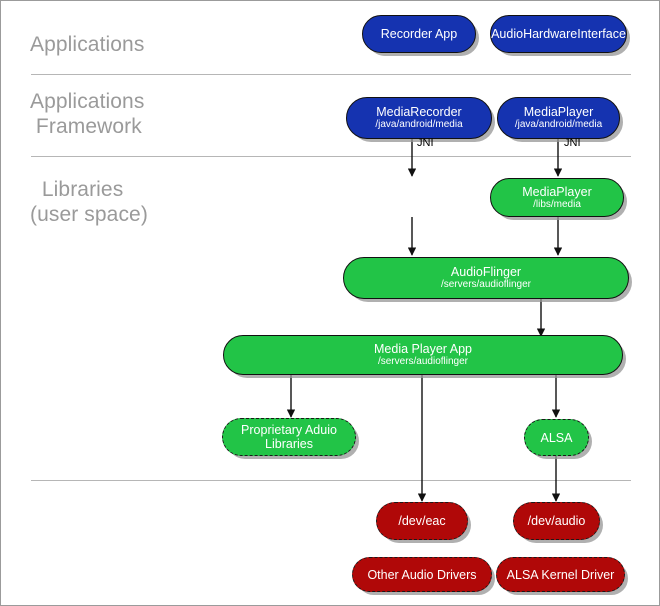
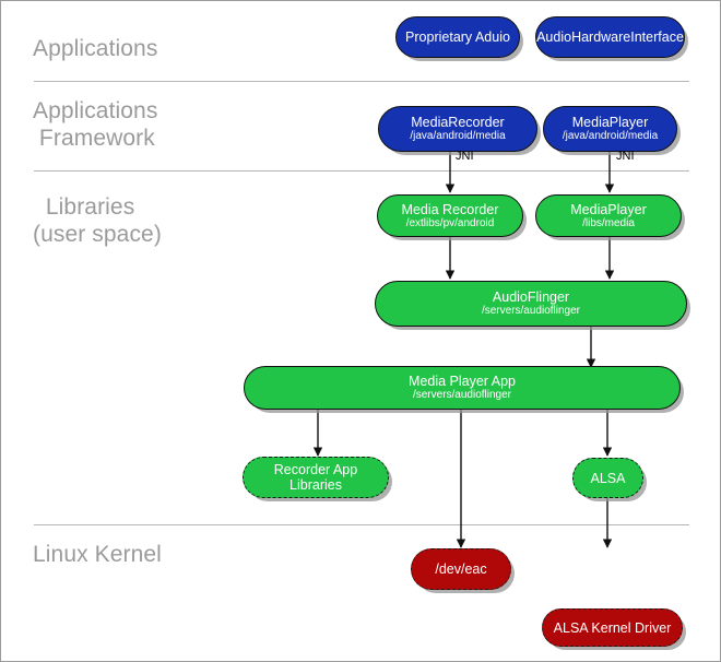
  Applications
  Applications
  Framework
  Libraries
  (user space)
+ Linux Kernel
  JNI
  JNI
- Recorder App
+ Proprietary Aduio
  AudioHardwareInterface
  MediaRecorder
  /java/android/media
  MediaPlayer
  /java/android/media
+ Media Recorder
+ /extlibs/pv/android
  MediaPlayer
  /libs/media
  AudioFlinger
  /servers/audioflinger
  Media Player App
  /servers/audioflinger
- Proprietary Aduio
+ Recorder App
  Libraries
  ALSA
  /dev/eac
- /dev/audio
- Other Audio Drivers
  ALSA Kernel Driver
